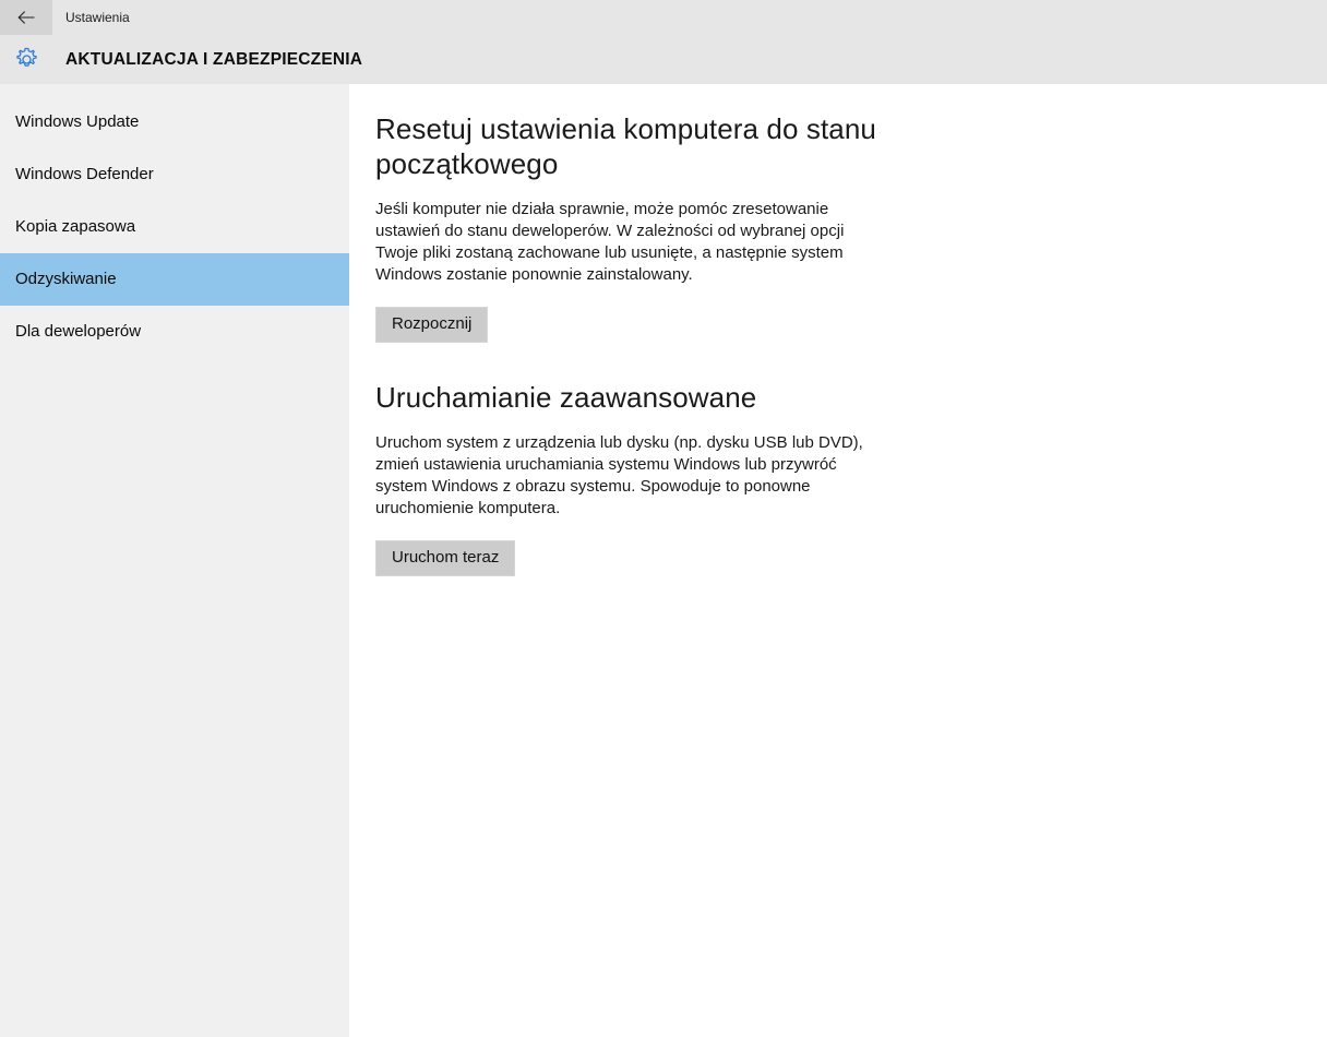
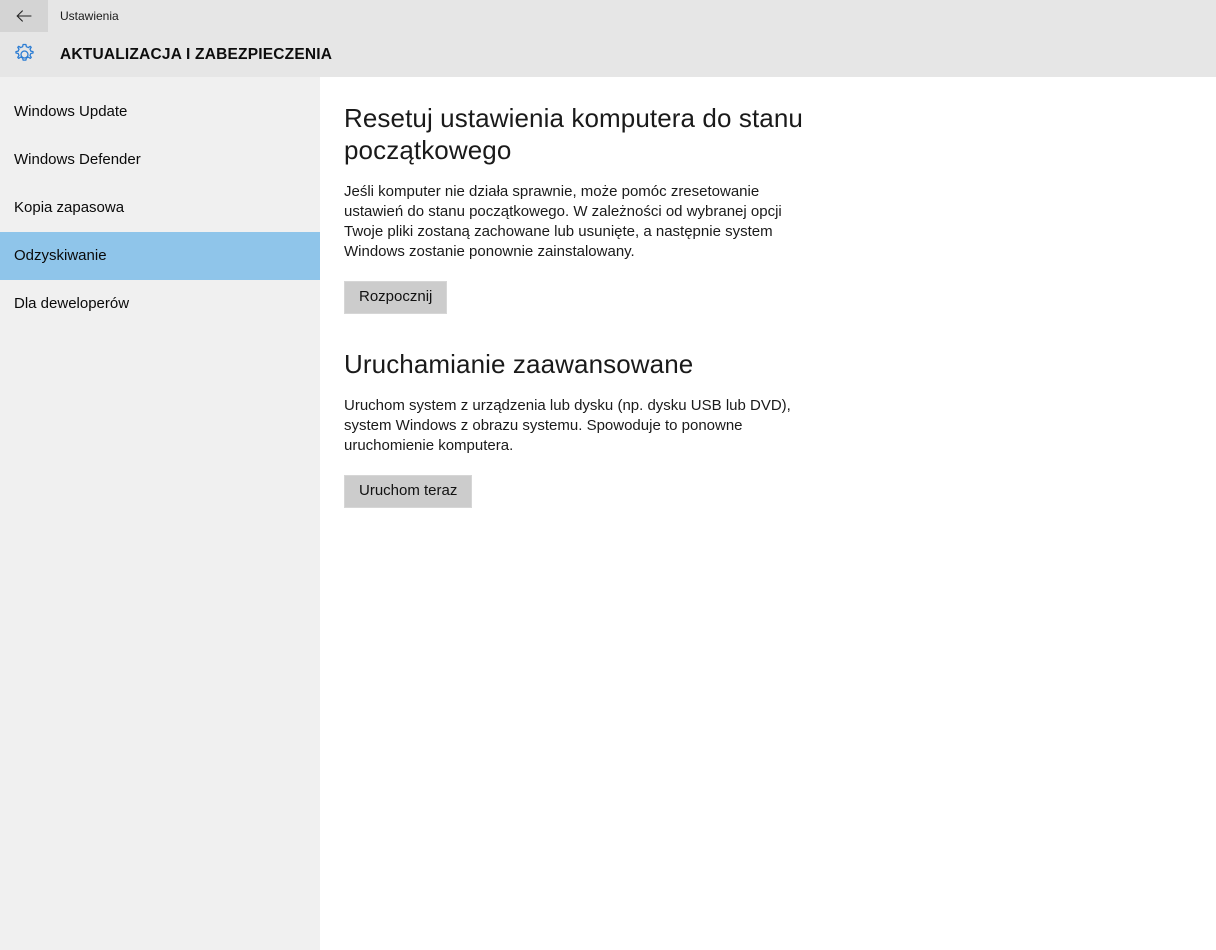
  Ustawienia
  AKTUALIZACJA I ZABEZPIECZENIA
  Windows Update
  Windows Defender
  Kopia zapasowa
  Odzyskiwanie
  Dla deweloperów
  Resetuj ustawienia komputera do stanu początkowego
  Jeśli komputer nie działa sprawnie, może pomóc zresetowanie
- ustawień do stanu deweloperów. W zależności od wybranej opcji
+ ustawień do stanu początkowego. W zależności od wybranej opcji
  Twoje pliki zostaną zachowane lub usunięte, a następnie system
  Windows zostanie ponownie zainstalowany.
  Rozpocznij
  Uruchamianie zaawansowane
  Uruchom system z urządzenia lub dysku (np. dysku USB lub DVD),
- zmień ustawienia uruchamiania systemu Windows lub przywróć
  system Windows z obrazu systemu. Spowoduje to ponowne
  uruchomienie komputera.
  Uruchom teraz
